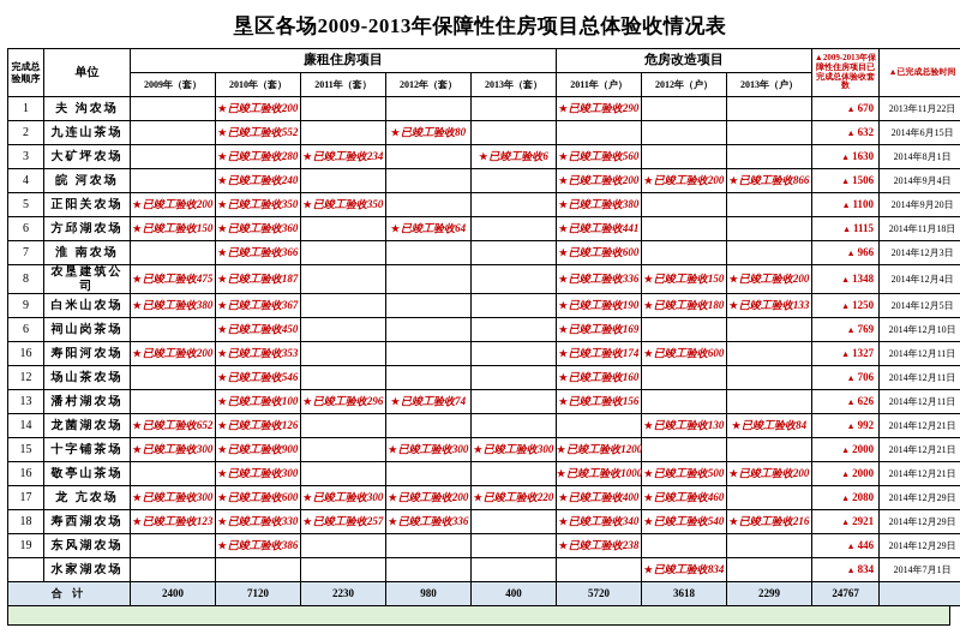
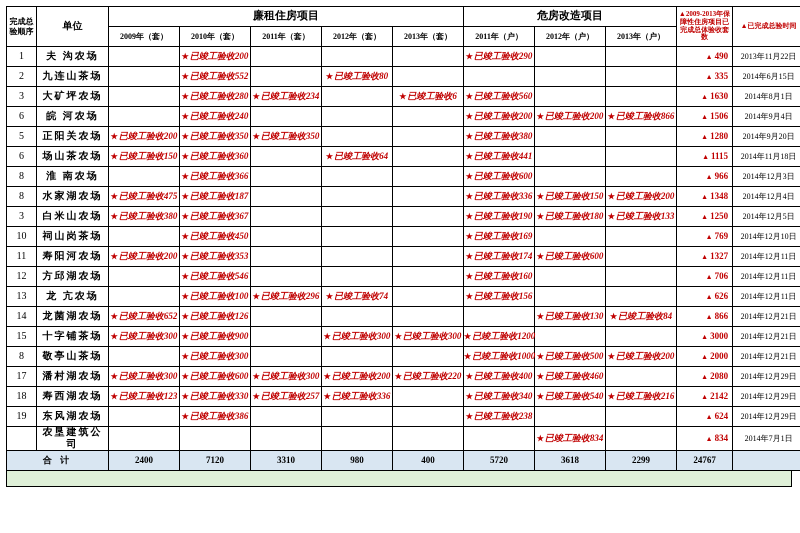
- 垦区各场2009-2013年保障性住房项目总体验收情况表
  完成总验顺序	单位	廉租住房项目	危房改造项目	▲2009-2013年保障性住房项目已完成总体验收套数	▲已完成总验时间
  2009年（套）	2010年（套）	2011年（套）	2012年（套）	2013年（套）	2011年（户）	2012年（户）	2013年（户）
- 1	夫 沟农场		★已竣工验收200				★已竣工验收290			▲ 670	2013年11月22日
+ 1	夫 沟农场		★已竣工验收200				★已竣工验收290			▲ 490	2013年11月22日
- 2	九连山茶场		★已竣工验收552		★已竣工验收80					▲ 632	2014年6月15日
+ 2	九连山茶场		★已竣工验收552		★已竣工验收80					▲ 335	2014年6月15日
  3	大矿坪农场		★已竣工验收280	★已竣工验收234		★已竣工验收6	★已竣工验收560			▲ 1630	2014年8月1日
- 4	皖 河农场		★已竣工验收240				★已竣工验收200	★已竣工验收200	★已竣工验收866	▲ 1506	2014年9月4日
+ 6	皖 河农场		★已竣工验收240				★已竣工验收200	★已竣工验收200	★已竣工验收866	▲ 1506	2014年9月4日
- 5	正阳关农场	★已竣工验收200	★已竣工验收350	★已竣工验收350			★已竣工验收380			▲ 1100	2014年9月20日
+ 5	正阳关农场	★已竣工验收200	★已竣工验收350	★已竣工验收350			★已竣工验收380			▲ 1280	2014年9月20日
- 6	方邱湖农场	★已竣工验收150	★已竣工验收360		★已竣工验收64		★已竣工验收441			▲ 1115	2014年11月18日
+ 6	场山茶农场	★已竣工验收150	★已竣工验收360		★已竣工验收64		★已竣工验收441			▲ 1115	2014年11月18日
- 7	淮 南农场		★已竣工验收366				★已竣工验收600			▲ 966	2014年12月3日
+ 8	淮 南农场		★已竣工验收366				★已竣工验收600			▲ 966	2014年12月3日
- 8	农垦建筑公司	★已竣工验收475	★已竣工验收187				★已竣工验收336	★已竣工验收150	★已竣工验收200	▲ 1348	2014年12月4日
+ 8	水家湖农场	★已竣工验收475	★已竣工验收187				★已竣工验收336	★已竣工验收150	★已竣工验收200	▲ 1348	2014年12月4日
- 9	白米山农场	★已竣工验收380	★已竣工验收367				★已竣工验收190	★已竣工验收180	★已竣工验收133	▲ 1250	2014年12月5日
+ 3	白米山农场	★已竣工验收380	★已竣工验收367				★已竣工验收190	★已竣工验收180	★已竣工验收133	▲ 1250	2014年12月5日
- 6	祠山岗茶场		★已竣工验收450				★已竣工验收169			▲ 769	2014年12月10日
+ 10	祠山岗茶场		★已竣工验收450				★已竣工验收169			▲ 769	2014年12月10日
- 16	寿阳河农场	★已竣工验收200	★已竣工验收353				★已竣工验收174	★已竣工验收600		▲ 1327	2014年12月11日
+ 11	寿阳河农场	★已竣工验收200	★已竣工验收353				★已竣工验收174	★已竣工验收600		▲ 1327	2014年12月11日
- 12	场山茶农场		★已竣工验收546				★已竣工验收160			▲ 706	2014年12月11日
+ 12	方邱湖农场		★已竣工验收546				★已竣工验收160			▲ 706	2014年12月11日
- 13	潘村湖农场		★已竣工验收100	★已竣工验收296	★已竣工验收74		★已竣工验收156			▲ 626	2014年12月11日
+ 13	龙 亢农场		★已竣工验收100	★已竣工验收296	★已竣工验收74		★已竣工验收156			▲ 626	2014年12月11日
- 14	龙菌湖农场	★已竣工验收652	★已竣工验收126					★已竣工验收130	★已竣工验收84	▲ 992	2014年12月21日
+ 14	龙菌湖农场	★已竣工验收652	★已竣工验收126					★已竣工验收130	★已竣工验收84	▲ 866	2014年12月21日
- 15	十字铺茶场	★已竣工验收300	★已竣工验收900		★已竣工验收300	★已竣工验收300	★已竣工验收1200			▲ 2000	2014年12月21日
+ 15	十字铺茶场	★已竣工验收300	★已竣工验收900		★已竣工验收300	★已竣工验收300	★已竣工验收1200			▲ 3000	2014年12月21日
- 16	敬亭山茶场		★已竣工验收300				★已竣工验收1000	★已竣工验收500	★已竣工验收200	▲ 2000	2014年12月21日
+ 8	敬亭山茶场		★已竣工验收300				★已竣工验收1000	★已竣工验收500	★已竣工验收200	▲ 2000	2014年12月21日
- 17	龙 亢农场	★已竣工验收300	★已竣工验收600	★已竣工验收300	★已竣工验收200	★已竣工验收220	★已竣工验收400	★已竣工验收460		▲ 2080	2014年12月29日
+ 17	潘村湖农场	★已竣工验收300	★已竣工验收600	★已竣工验收300	★已竣工验收200	★已竣工验收220	★已竣工验收400	★已竣工验收460		▲ 2080	2014年12月29日
- 18	寿西湖农场	★已竣工验收123	★已竣工验收330	★已竣工验收257	★已竣工验收336		★已竣工验收340	★已竣工验收540	★已竣工验收216	▲ 2921	2014年12月29日
+ 18	寿西湖农场	★已竣工验收123	★已竣工验收330	★已竣工验收257	★已竣工验收336		★已竣工验收340	★已竣工验收540	★已竣工验收216	▲ 2142	2014年12月29日
- 19	东风湖农场		★已竣工验收386				★已竣工验收238			▲ 446	2014年12月29日
+ 19	东风湖农场		★已竣工验收386				★已竣工验收238			▲ 624	2014年12月29日
- 	水家湖农场							★已竣工验收834		▲ 834	2014年7月1日
+ 	农垦建筑公司							★已竣工验收834		▲ 834	2014年7月1日
- 合 计	2400	7120	2230	980	400	5720	3618	2299	24767
+ 合 计	2400	7120	3310	980	400	5720	3618	2299	24767
